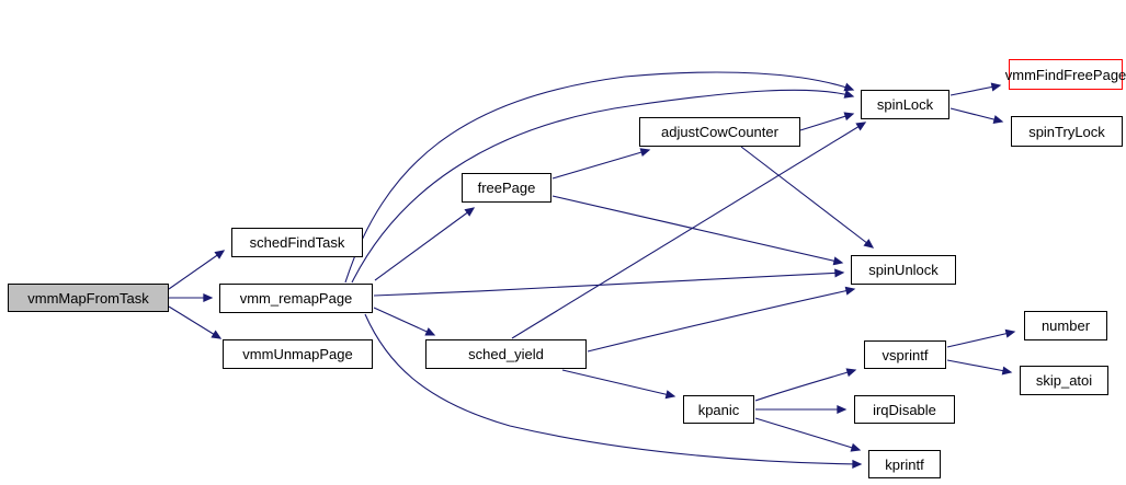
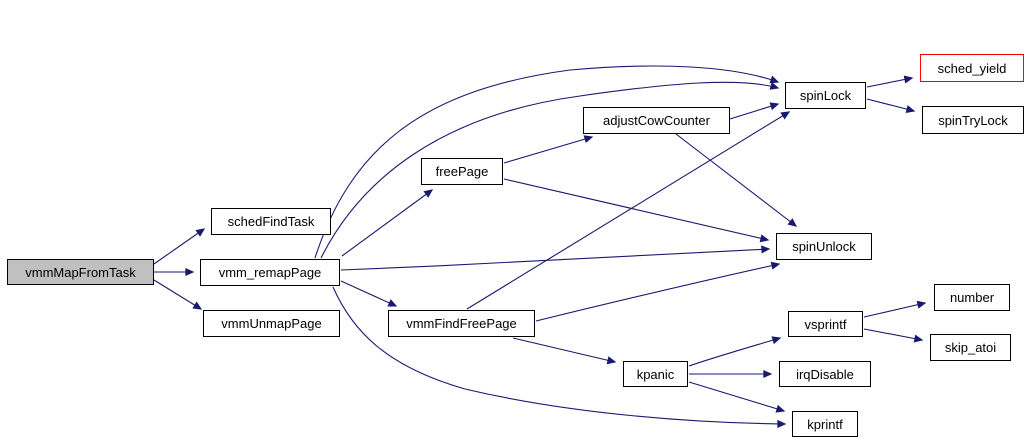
  vmmMapFromTask
  schedFindTask
  vmm_remapPage
  vmmUnmapPage
  freePage
  adjustCowCounter
  spinLock
- vmmFindFreePage
+ sched_yield
  spinTryLock
  spinUnlock
- sched_yield
+ vmmFindFreePage
  vsprintf
  number
  skip_atoi
  kpanic
  irqDisable
  kprintf
